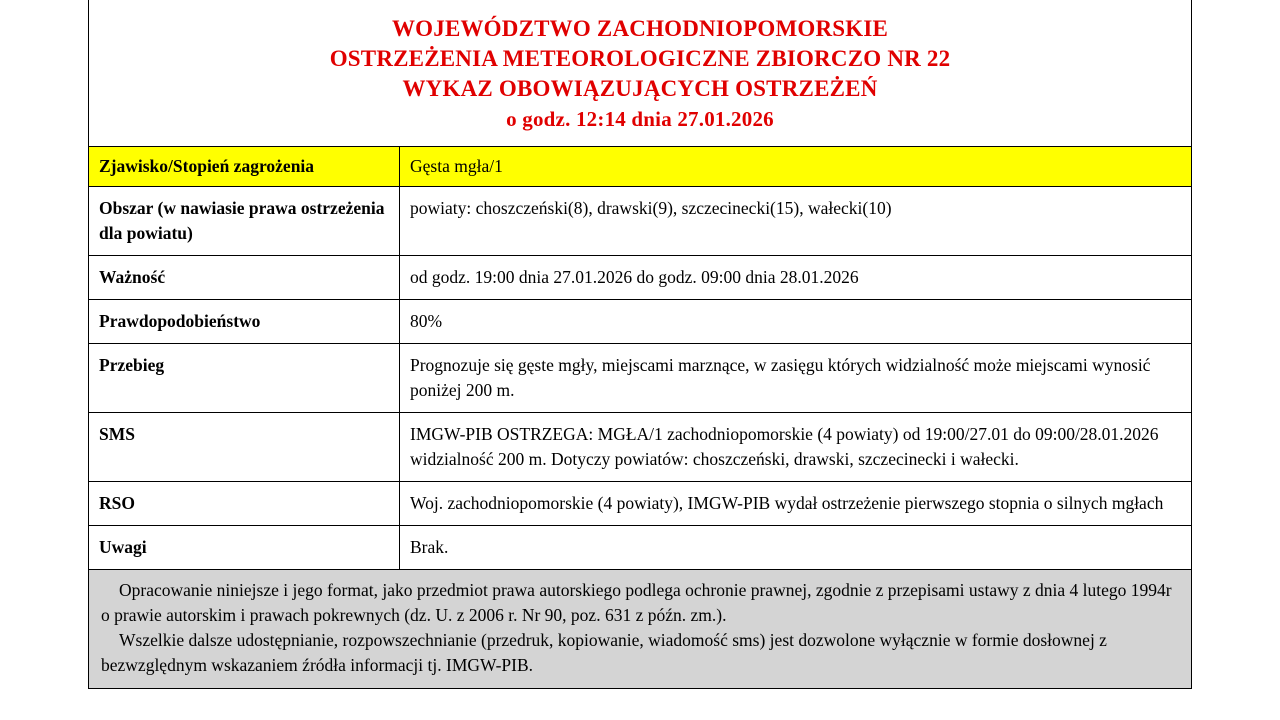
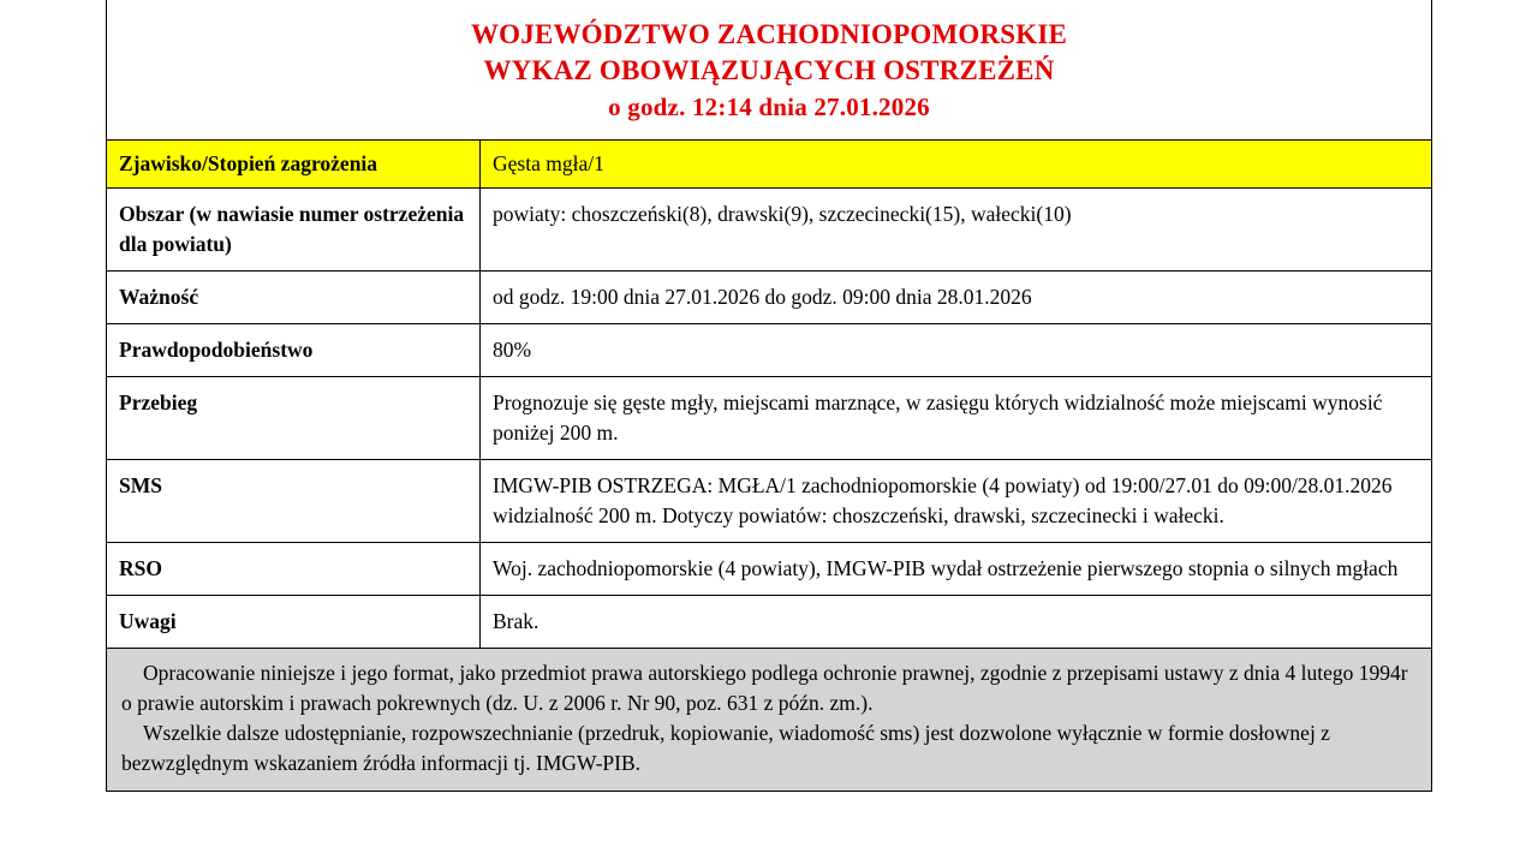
  WOJEWÓDZTWO ZACHODNIOPOMORSKIE
- OSTRZEŻENIA METEOROLOGICZNE ZBIORCZO NR 22
  WYKAZ OBOWIĄZUJĄCYCH OSTRZEŻEŃ
  o godz. 12:14 dnia 27.01.2026
  Zjawisko/Stopień zagrożenia	Gęsta mgła/1
- Obszar (w nawiasie prawa ostrzeżenia dla powiatu)	powiaty: choszczeński(8), drawski(9), szczecinecki(15), wałecki(10)
+ Obszar (w nawiasie numer ostrzeżenia dla powiatu)	powiaty: choszczeński(8), drawski(9), szczecinecki(15), wałecki(10)
  Ważność	od godz. 19:00 dnia 27.01.2026 do godz. 09:00 dnia 28.01.2026
  Prawdopodobieństwo	80%
  Przebieg	Prognozuje się gęste mgły, miejscami marznące, w zasięgu których widzialność może miejscami wynosić poniżej 200 m.
  SMS	IMGW-PIB OSTRZEGA: MGŁA/1 zachodniopomorskie (4 powiaty) od 19:00/27.01 do 09:00/28.01.2026 widzialność 200 m. Dotyczy powiatów: choszczeński, drawski, szczecinecki i wałecki.
  RSO	Woj. zachodniopomorskie (4 powiaty), IMGW-PIB wydał ostrzeżenie pierwszego stopnia o silnych mgłach
  Uwagi	Brak.
  Opracowanie niniejsze i jego format, jako przedmiot prawa autorskiego podlega ochronie prawnej, zgodnie z przepisami ustawy z dnia 4 lutego 1994r o prawie autorskim i prawach pokrewnych (dz. U. z 2006 r. Nr 90, poz. 631 z późn. zm.).
  Wszelkie dalsze udostępnianie, rozpowszechnianie (przedruk, kopiowanie, wiadomość sms) jest dozwolone wyłącznie w formie dosłownej z bezwzględnym wskazaniem źródła informacji tj. IMGW-PIB.
